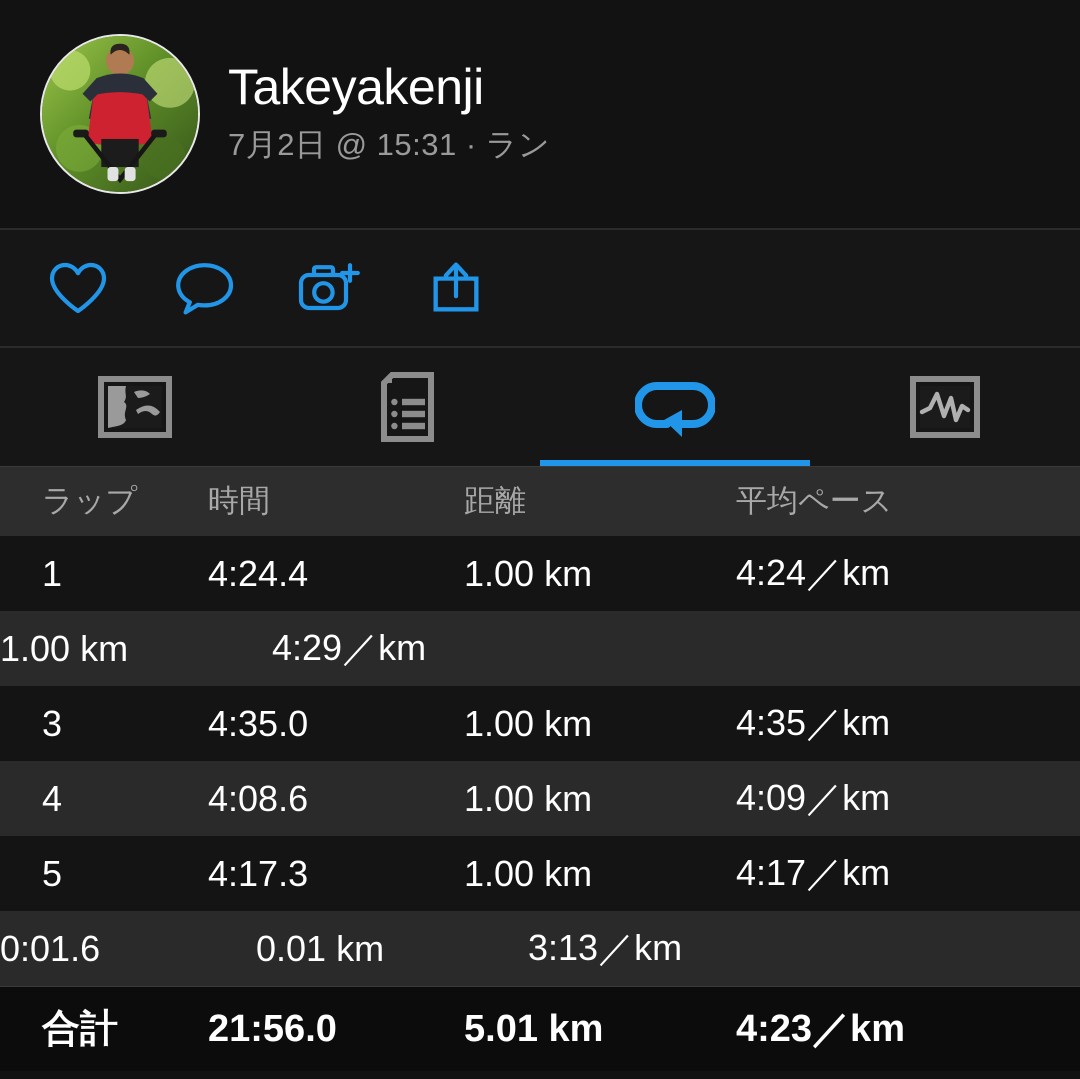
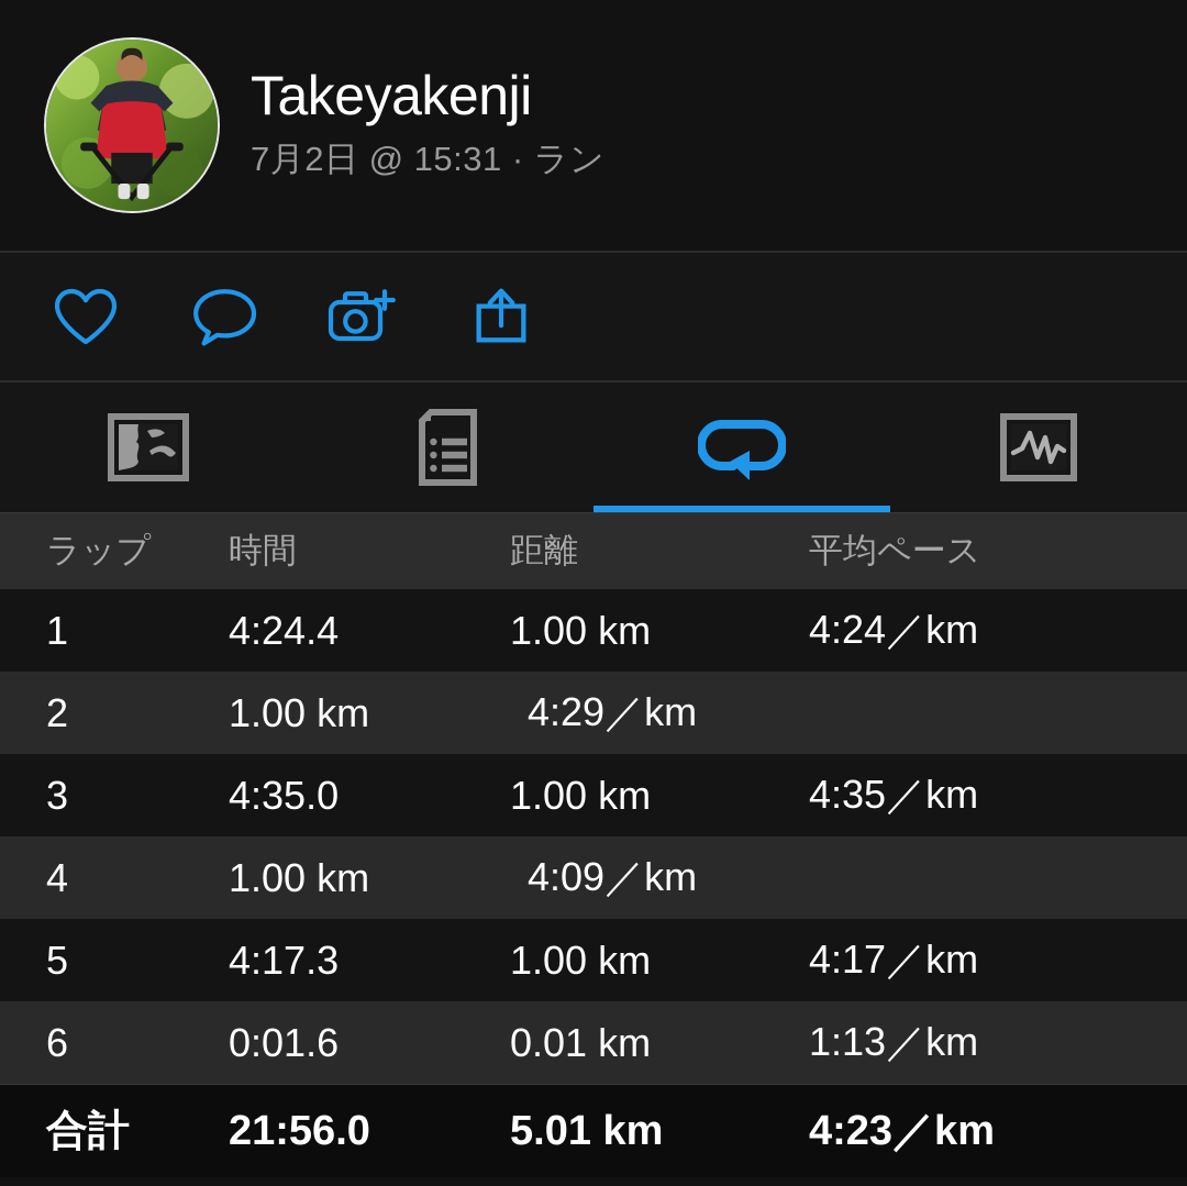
  Takeyakenji
  7月2日 @ 15:31 · ラン
  ラップ
  時間
  距離
  平均ペース
  1
  4:24.4
  1.00 km
  4:24／km
+ 2
  1.00 km
  4:29／km
  3
  4:35.0
  1.00 km
  4:35／km
  4
- 4:08.6
  1.00 km
  4:09／km
  5
  4:17.3
  1.00 km
  4:17／km
+ 6
  0:01.6
  0.01 km
- 3:13／km
+ 1:13／km
  合計
  21:56.0
  5.01 km
  4:23／km
